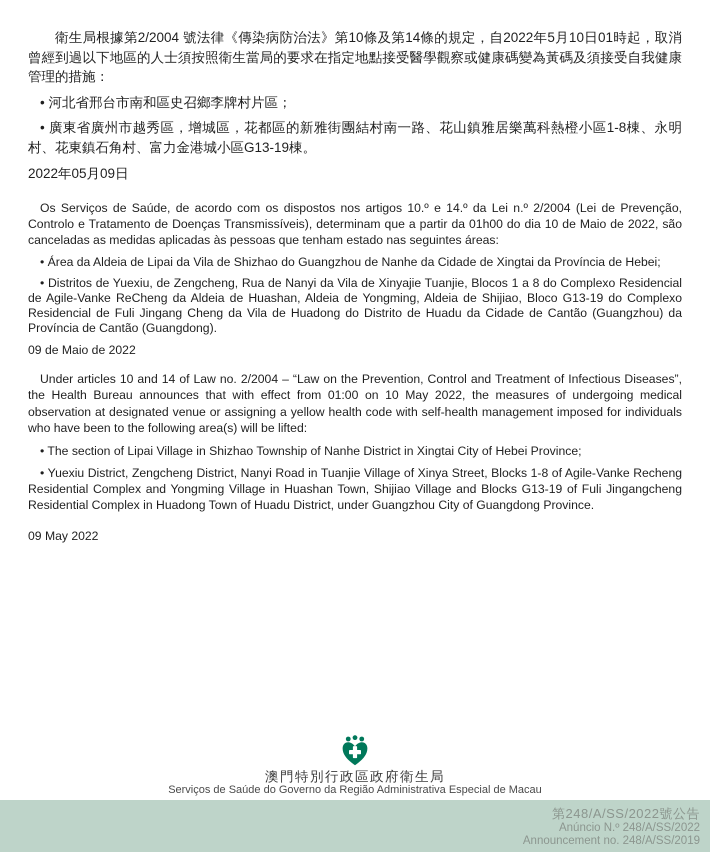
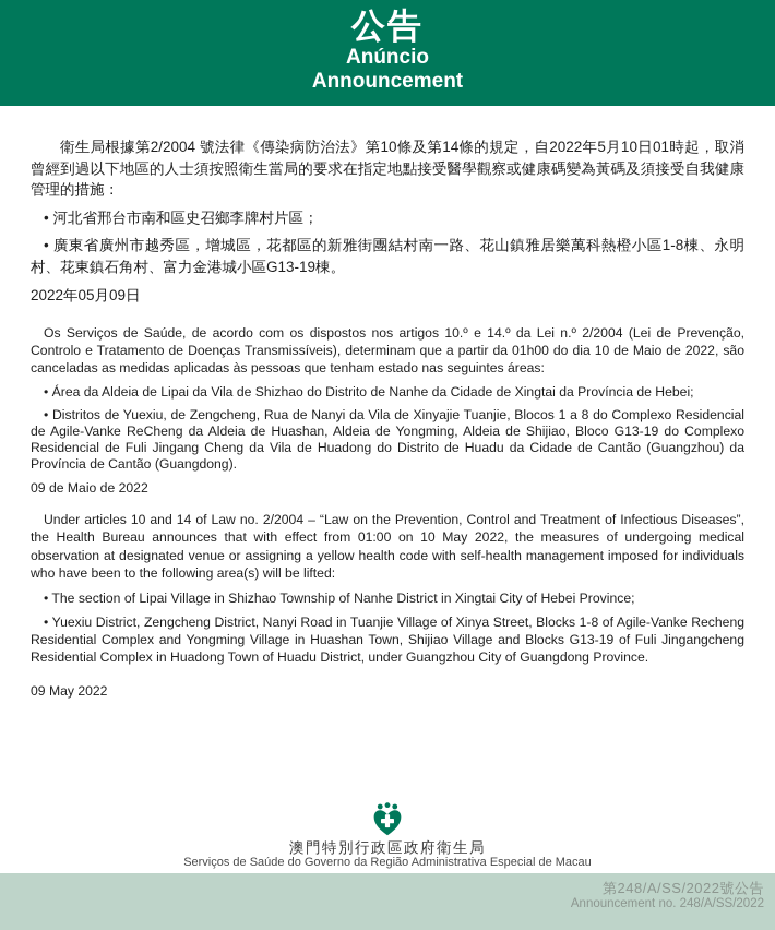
+ 公告
+ Anúncio
+ Announcement
  衛生局根據第2/2004 號法律《傳染病防治法》第10條及第14條的規定，自2022年5月10日01時起，取消曾經到過以下地區的人士須按照衛生當局的要求在指定地點接受醫學觀察或健康碼變為黃碼及須接受自我健康管理的措施：
  • 河北省邢台市南和區史召鄉李牌村片區；
  • 廣東省廣州市越秀區，增城區，花都區的新雅街團結村南一路、花山鎮雅居樂萬科熱橙小區1-8棟、永明村、花東鎮石角村、富力金港城小區G13-19棟。
  2022年05月09日
  Os Serviços de Saúde, de acordo com os dispostos nos artigos 10.º e 14.º da Lei n.º 2/2004 (Lei de Prevenção, Controlo e Tratamento de Doenças Transmissíveis), determinam que a partir da 01h00 do dia 10 de Maio de 2022, são canceladas as medidas aplicadas às pessoas que tenham estado nas seguintes áreas:
- • Área da Aldeia de Lipai da Vila de Shizhao do Guangzhou de Nanhe da Cidade de Xingtai da Província de Hebei;
+ • Área da Aldeia de Lipai da Vila de Shizhao do Distrito de Nanhe da Cidade de Xingtai da Província de Hebei;
  • Distritos de Yuexiu, de Zengcheng, Rua de Nanyi da Vila de Xinyajie Tuanjie, Blocos 1 a 8 do Complexo Residencial de Agile-Vanke ReCheng da Aldeia de Huashan, Aldeia de Yongming, Aldeia de Shijiao, Bloco G13-19 do Complexo Residencial de Fuli Jingang Cheng da Vila de Huadong do Distrito de Huadu da Cidade de Cantão (Guangzhou) da Província de Cantão (Guangdong).
  09 de Maio de 2022
  Under articles 10 and 14 of Law no. 2/2004 – “Law on the Prevention, Control and Treatment of Infectious Diseases”, the Health Bureau announces that with effect from 01:00 on 10 May 2022, the measures of undergoing medical observation at designated venue or assigning a yellow health code with self-health management imposed for individuals who have been to the following area(s) will be lifted:
  • The section of Lipai Village in Shizhao Township of Nanhe District in Xingtai City of Hebei Province;
  • Yuexiu District, Zengcheng District, Nanyi Road in Tuanjie Village of Xinya Street, Blocks 1-8 of Agile-Vanke Recheng Residential Complex and Yongming Village in Huashan Town, Shijiao Village and Blocks G13-19 of Fuli Jingangcheng Residential Complex in Huadong Town of Huadu District, under Guangzhou City of Guangdong Province.
  09 May 2022
  澳門特別行政區政府衛生局
  Serviços de Saúde do Governo da Região Administrativa Especial de Macau
  第248/A/SS/2022號公告
- Anúncio N.º 248/A/SS/2022
- Announcement no. 248/A/SS/2019
+ Announcement no. 248/A/SS/2022
